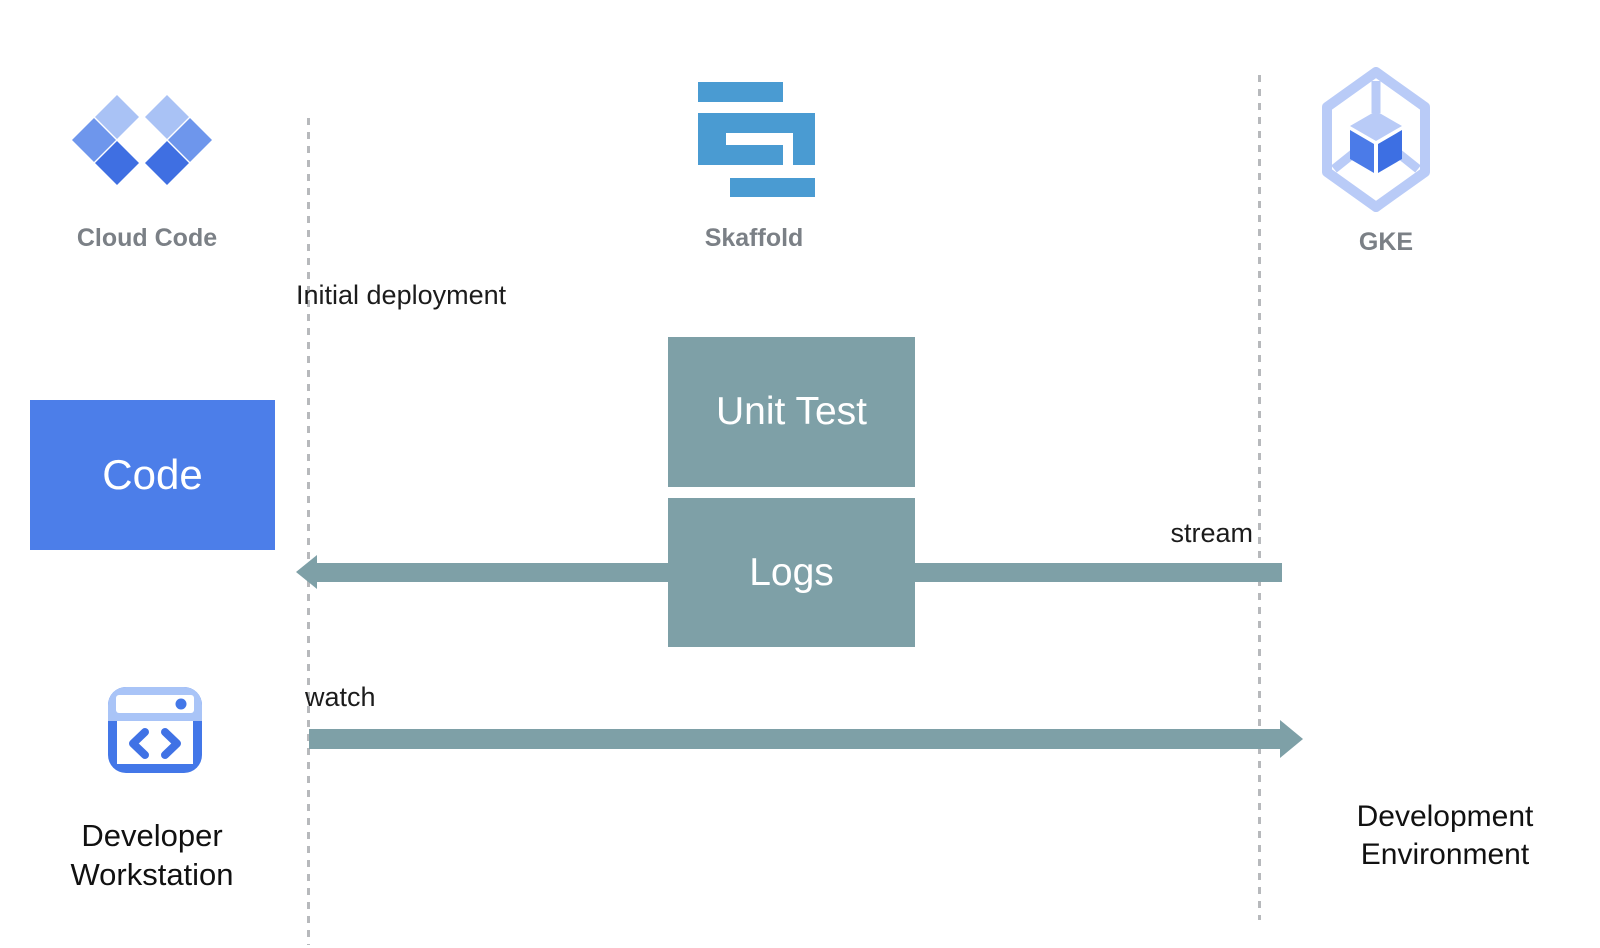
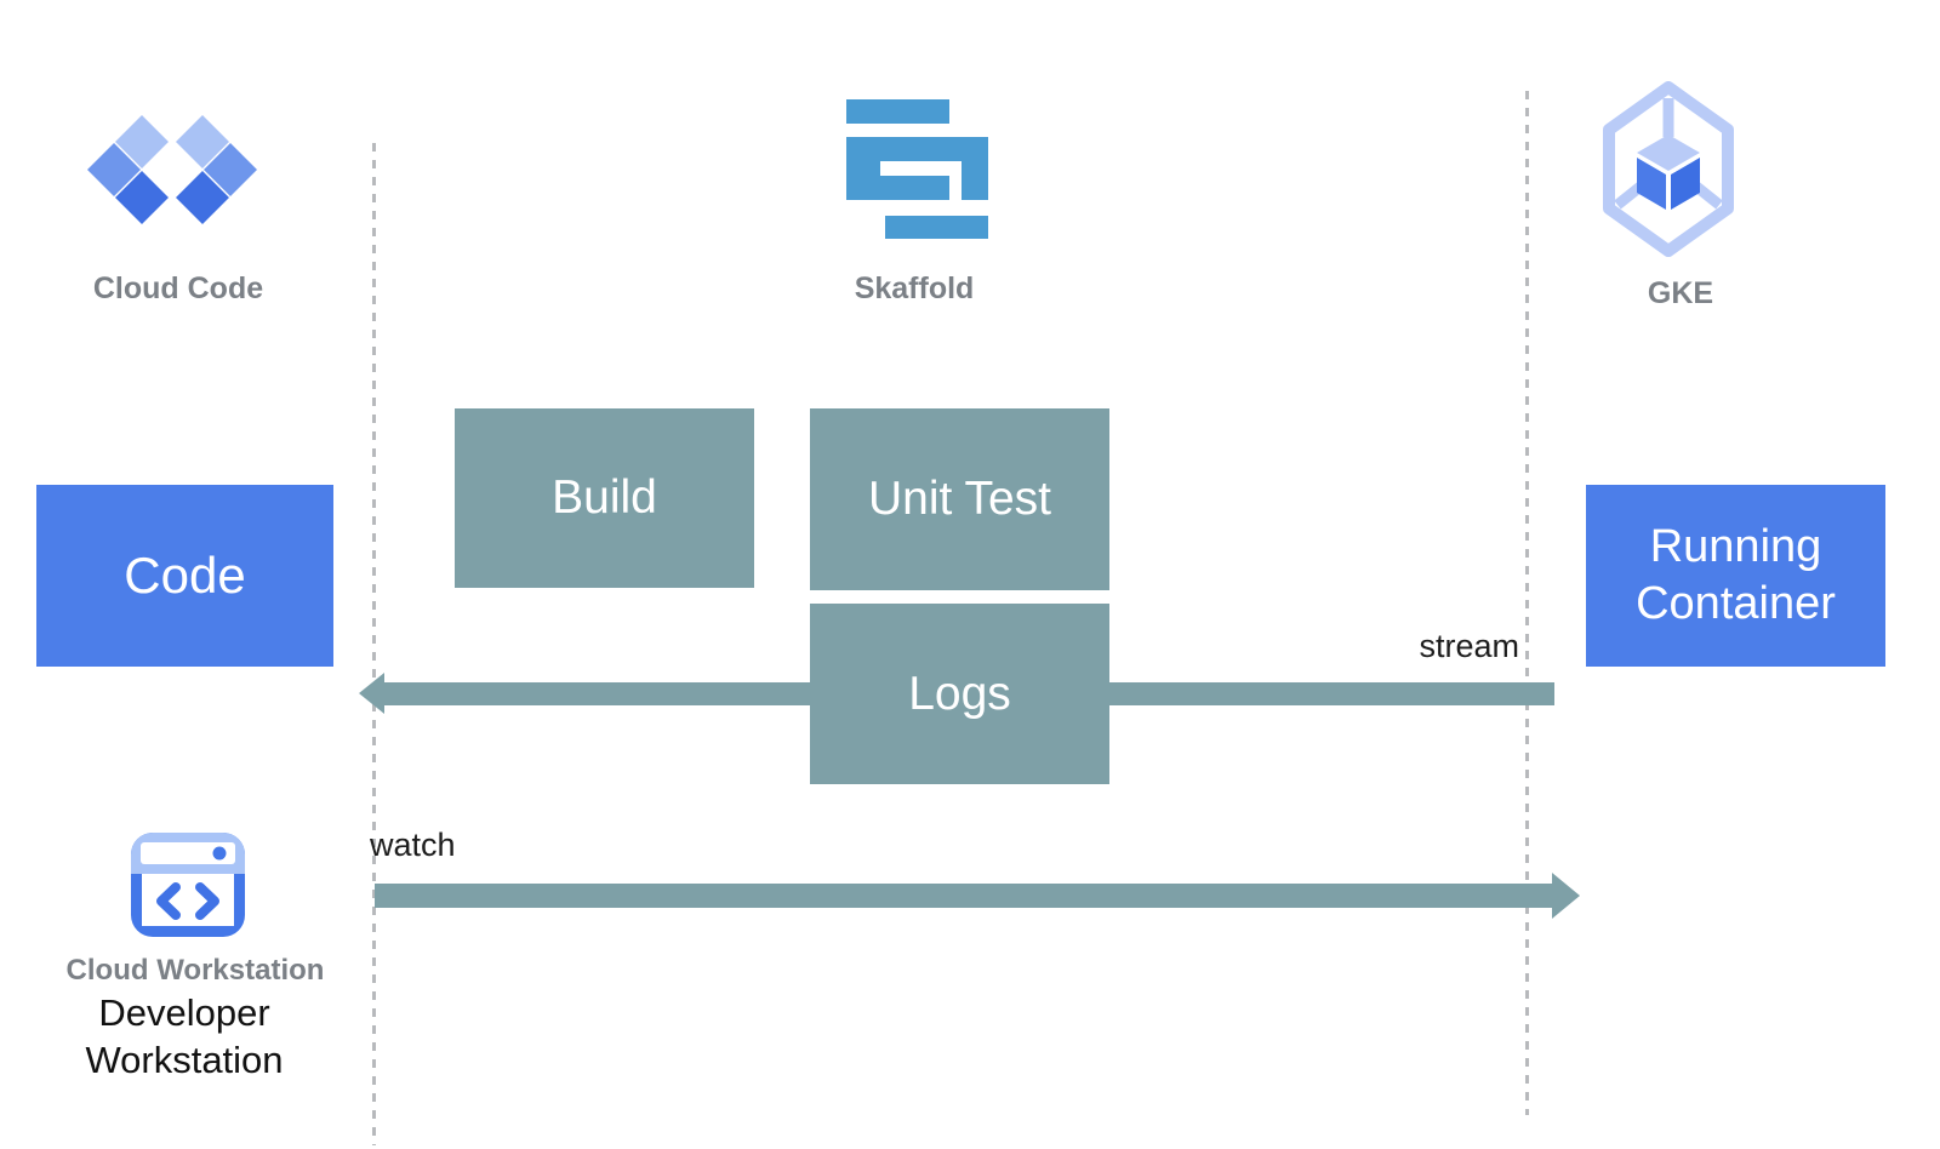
  Cloud Code
  Skaffold
  GKE
- Initial deployment
  stream
  watch
  Code
+ Running Container
+ Build
  Unit Test
  Logs
+ Cloud Workstation
  Developer Workstation
- Development Environment
